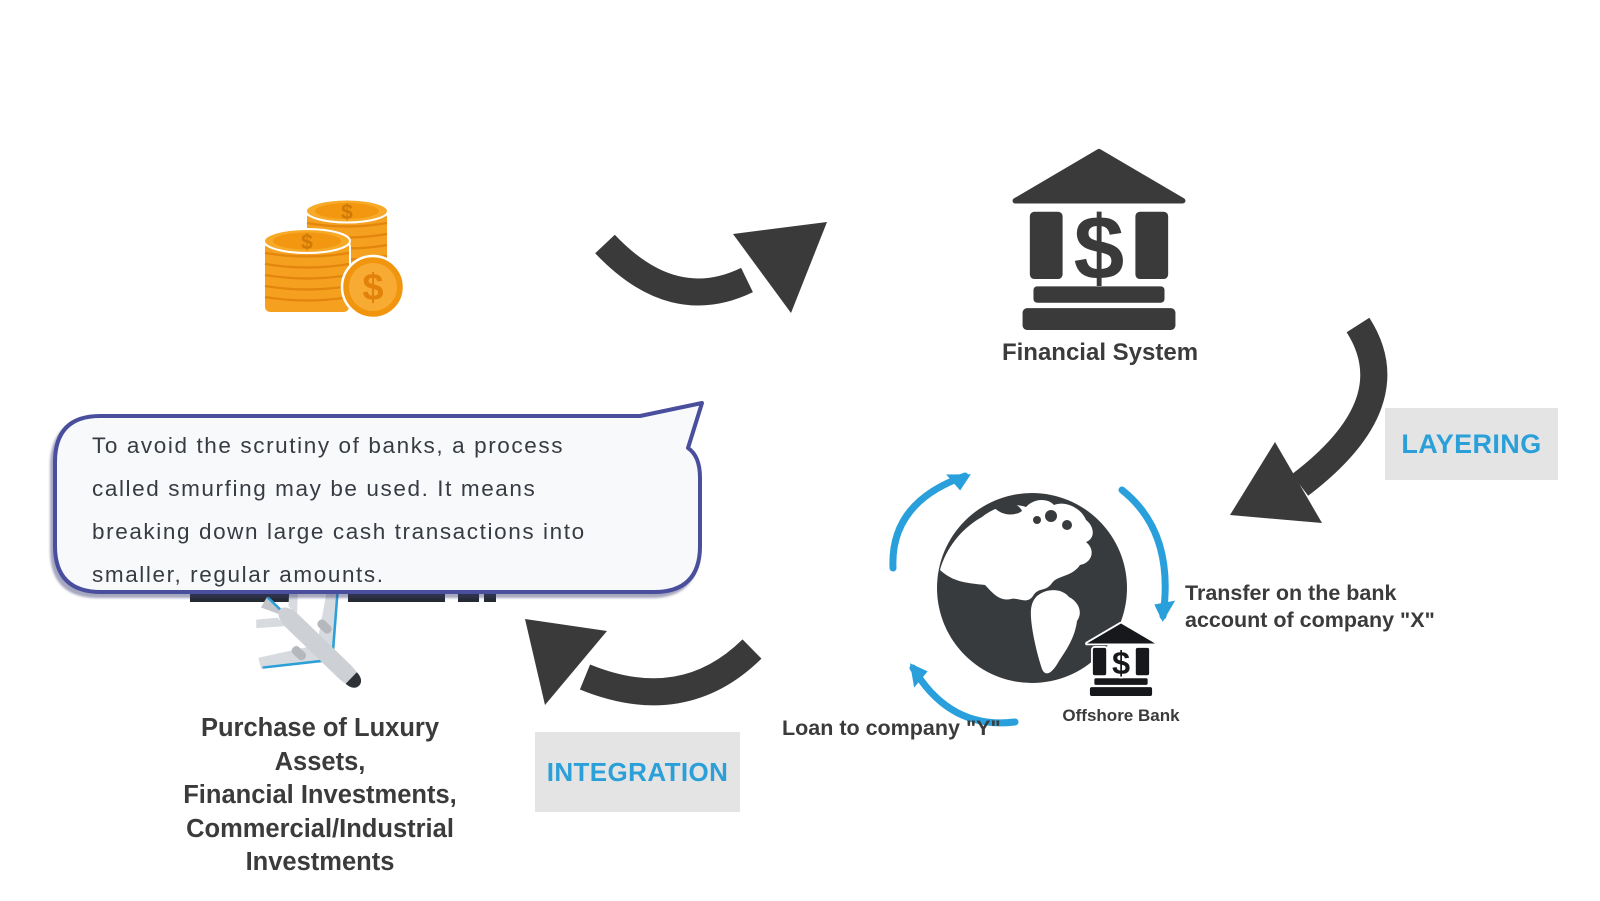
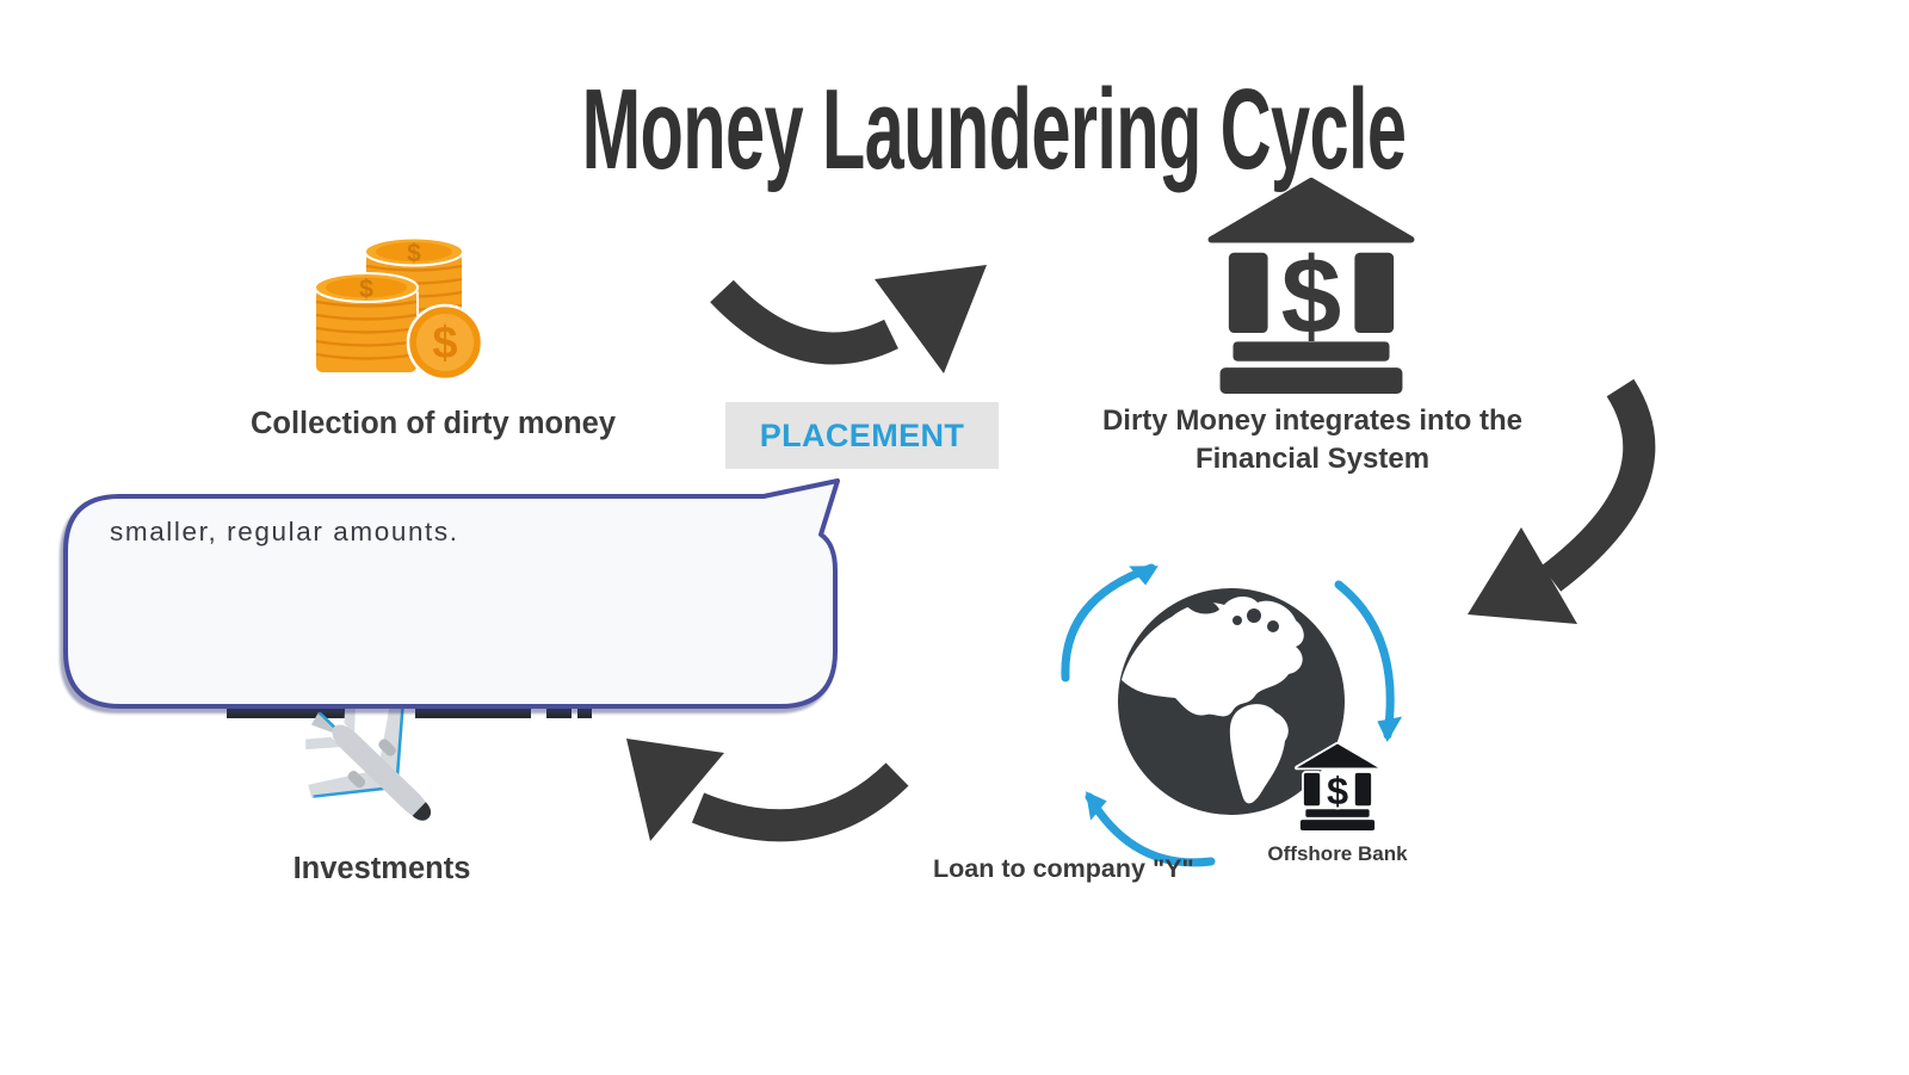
+ Money Laundering Cycle
  $
  $
  $
+ Collection of dirty money
+ PLACEMENT
  $
+ Dirty Money integrates into the
  Financial System
- LAYERING
  $
  Offshore Bank
- Transfer on the bank
- account of company "X"
  Loan to company "Y"
- Purchase of Luxury Assets,
- Financial Investments,
- Commercial/Industrial
  Investments
- INTEGRATION
- To avoid the scrutiny of banks, a process
- called smurfing may be used. It means
- breaking down large cash transactions into
  smaller, regular amounts.
